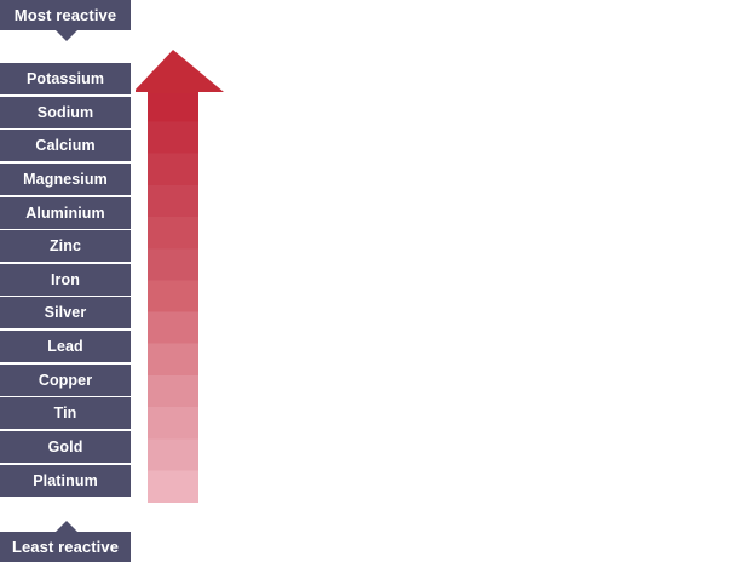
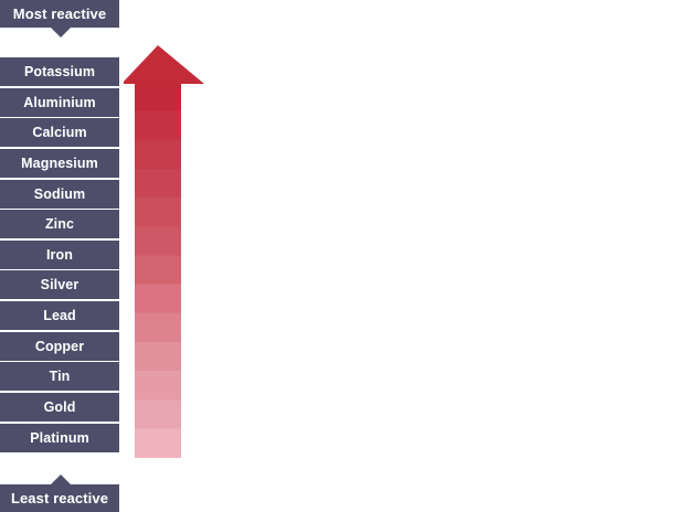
  Most reactive
  Potassium
- Sodium
+ Aluminium
  Calcium
  Magnesium
- Aluminium
+ Sodium
  Zinc
  Iron
  Silver
  Lead
  Copper
  Tin
  Gold
  Platinum
  Least reactive
